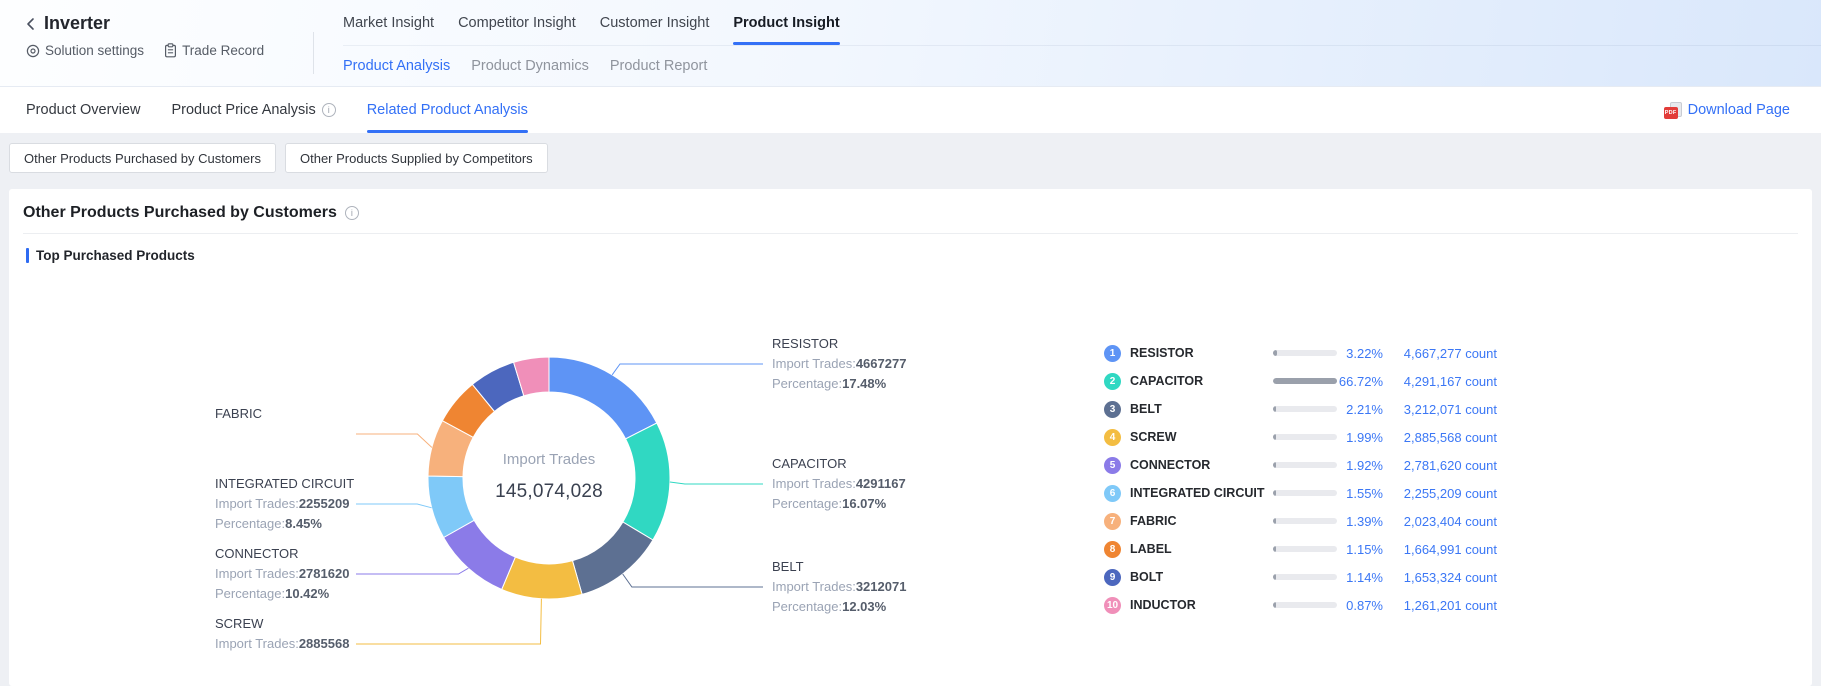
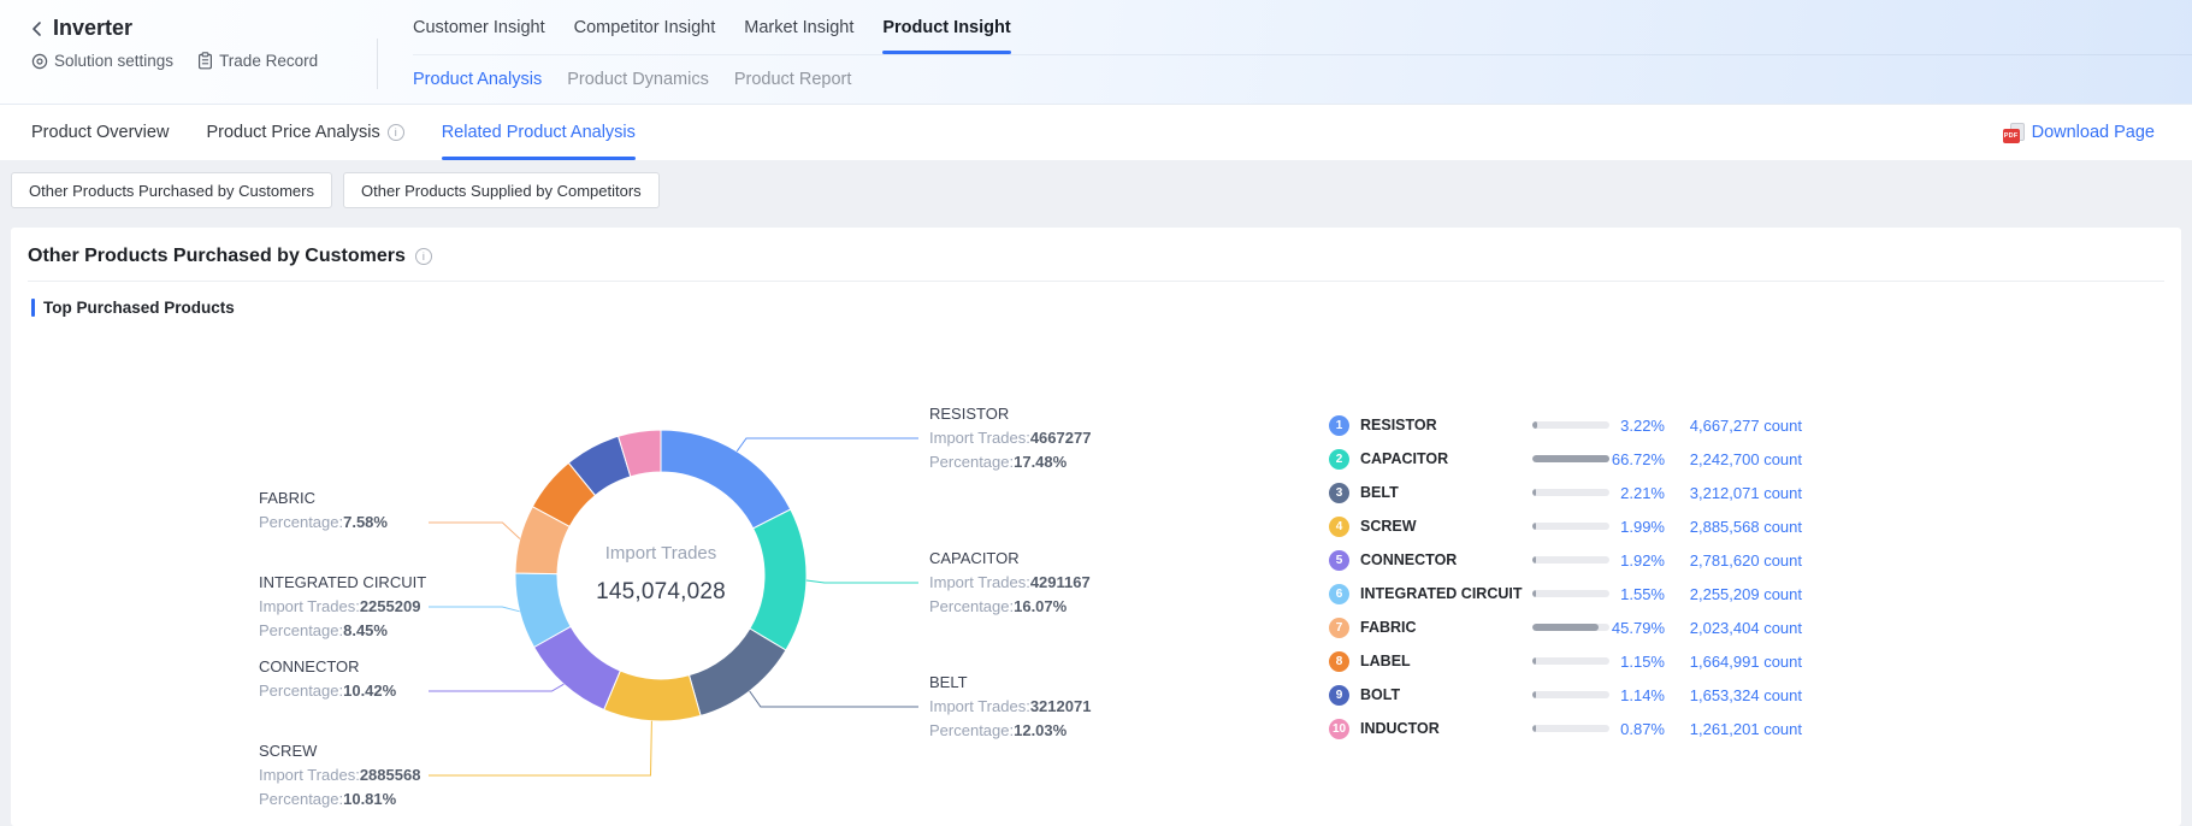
  Inverter
  Solution settings
  Trade Record
- Market Insight
+ Customer Insight
  Competitor Insight
- Customer Insight
+ Market Insight
  Product Insight
  Product Analysis
  Product Dynamics
  Product Report
  Product Overview
  Product Price Analysis
  i
  Related Product Analysis
  Download Page
  Other Products Purchased by Customers
  Other Products Supplied by Competitors
  Other Products Purchased by Customers
  i
  Top Purchased Products
  Import Trades
  145,074,028
  RESISTOR
  Import Trades:4667277
  Percentage:17.48%
  CAPACITOR
  Import Trades:4291167
  Percentage:16.07%
  BELT
  Import Trades:3212071
  Percentage:12.03%
  SCREW
  Import Trades:2885568
+ Percentage:10.81%
  CONNECTOR
- Import Trades:2781620
  Percentage:10.42%
  INTEGRATED CIRCUIT
  Import Trades:2255209
  Percentage:8.45%
  FABRIC
+ Percentage:7.58%
  1
  RESISTOR
  3.22%
  4,667,277 count
  2
  CAPACITOR
  66.72%
- 4,291,167 count
+ 2,242,700 count
  3
  BELT
  2.21%
  3,212,071 count
  4
  SCREW
  1.99%
  2,885,568 count
  5
  CONNECTOR
  1.92%
  2,781,620 count
  6
  INTEGRATED CIRCUIT
  1.55%
  2,255,209 count
  7
  FABRIC
- 1.39%
+ 45.79%
  2,023,404 count
  8
  LABEL
  1.15%
  1,664,991 count
  9
  BOLT
  1.14%
  1,653,324 count
  10
  INDUCTOR
  0.87%
  1,261,201 count
